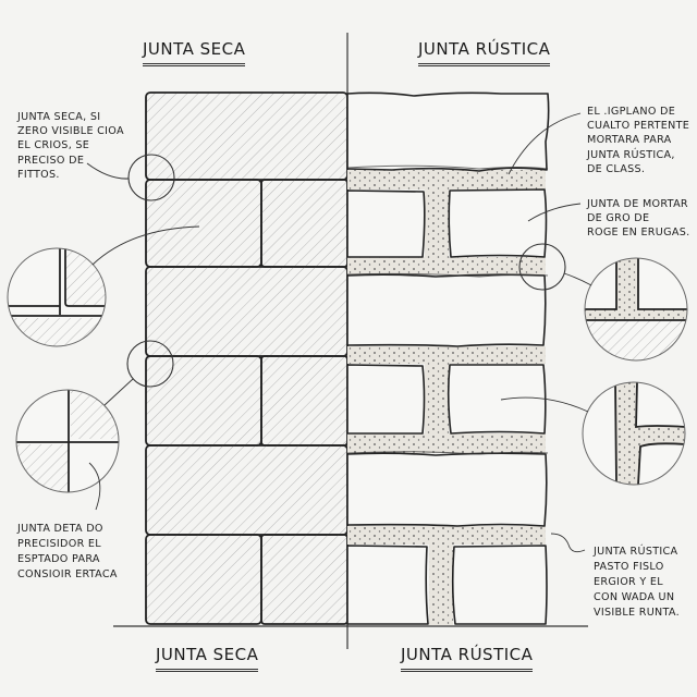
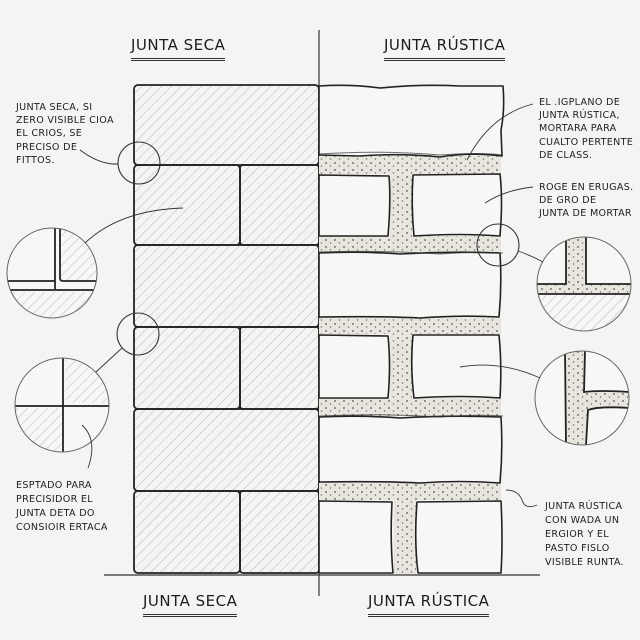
  JUNTA SECA
  JUNTA RÚSTICA
  JUNTA SECA
  JUNTA RÚSTICA
  JUNTA SECA, SI
  ZERO VISIBLE CIOA
  EL CRIOS, SE
  PRECISO DE
  FITTOS.
- JUNTA DETA DO
+ ESPTADO PARA
  PRECISIDOR EL
- ESPTADO PARA
+ JUNTA DETA DO
  CONSIOIR ERTACA
  EL .IGPLANO DE
- CUALTO PERTENTE
+ JUNTA RÚSTICA,
  MORTARA PARA
- JUNTA RÚSTICA,
+ CUALTO PERTENTE
  DE CLASS.
- JUNTA DE MORTAR
+ ROGE EN ERUGAS.
  DE GRO DE
- ROGE EN ERUGAS.
+ JUNTA DE MORTAR
  JUNTA RÚSTICA
- PASTO FISLO
+ CON WADA UN
  ERGIOR Y EL
- CON WADA UN
+ PASTO FISLO
  VISIBLE RUNTA.
